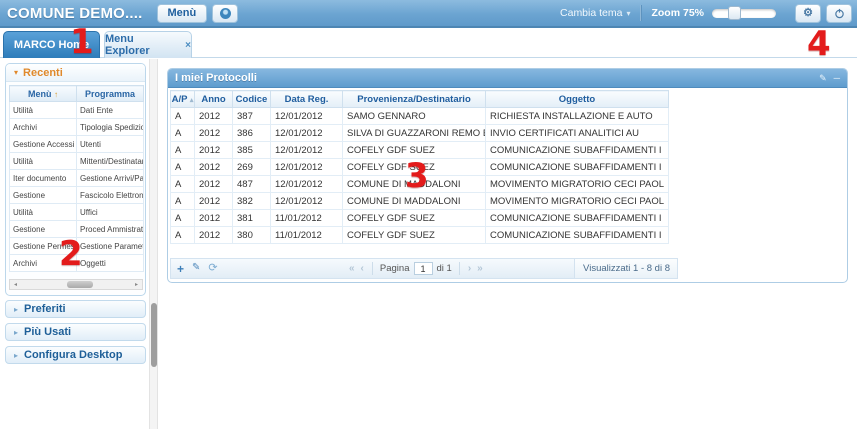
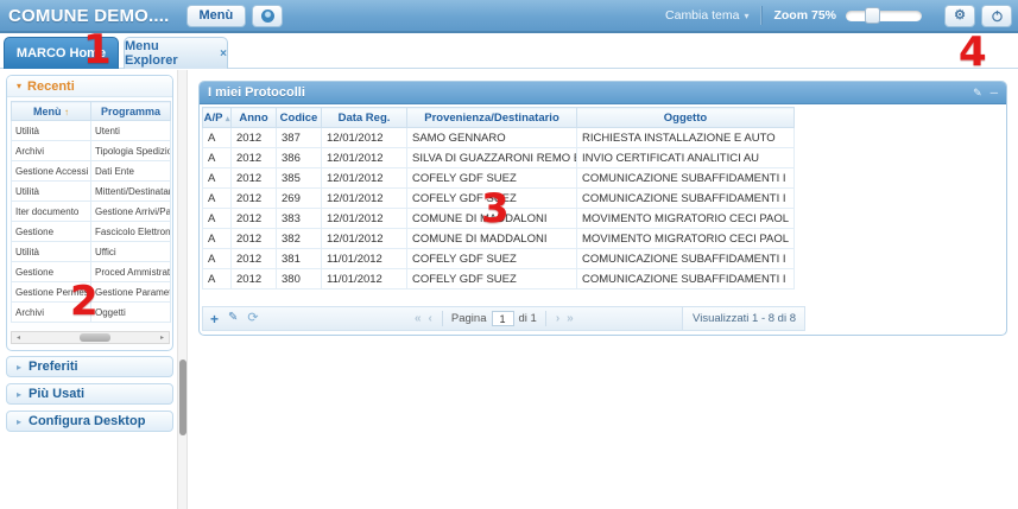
  COMUNE DEMO....
  Menù
  Cambia tema
  ▾
  Zoom 75%
  ⚙
  MARCO Home
  Menu Explorer
  ×
  ▾
  Recenti
  Menù ↑	Programma
- Utilità	Dati Ente
+ Utilità	Utenti
  Archivi	Tipologia Spedizio
- Gestione Accessi	Utenti
+ Gestione Accessi	Dati Ente
  Utilità	Mittenti/Destinatar
  Iter documento	Gestione Arrivi/Pa
  Gestione	Fascicolo Elettron
  Utilità	Uffici
  Gestione	Proced Ammistrat
  Gestione Permes	Gestione Paramet
  Archivi	Oggetti
  ▸
  Preferiti
  ▸
  Più Usati
  ▸
  Configura Desktop
  I miei Protocolli
  ✎
  ─
  A/P	Anno	Codice	Data Reg.	Provenienza/Destinatario	Oggetto
  A	2012	387	12/01/2012	SAMO GENNARO	RICHIESTA INSTALLAZIONE E AUTO
  A	2012	386	12/01/2012	SILVA DI GUAZZARONI REMO	INVIO CERTIFICATI ANALITICI AU
  A	2012	385	12/01/2012	COFELY GDF SUEZ	COMUNICAZIONE SUBAFFIDAMENTI I
  A	2012	269	12/01/2012	COFELY GDF SUEZ	COMUNICAZIONE SUBAFFIDAMENTI I
- A	2012	487	12/01/2012	COMUNE DI MADDALONI	MOVIMENTO MIGRATORIO CECI PAOL
+ A	2012	383	12/01/2012	COMUNE DI MADDALONI	MOVIMENTO MIGRATORIO CECI PAOL
  A	2012	382	12/01/2012	COMUNE DI MADDALONI	MOVIMENTO MIGRATORIO CECI PAOL
  A	2012	381	11/01/2012	COFELY GDF SUEZ	COMUNICAZIONE SUBAFFIDAMENTI I
  A	2012	380	11/01/2012	COFELY GDF SUEZ	COMUNICAZIONE SUBAFFIDAMENTI I
  +
  ✎
  ⟳
  «
  ‹
  Pagina
  1
  di 1
  ›
  »
  Visualizzati 1 - 8 di 8
  1
  2
  3
  4
